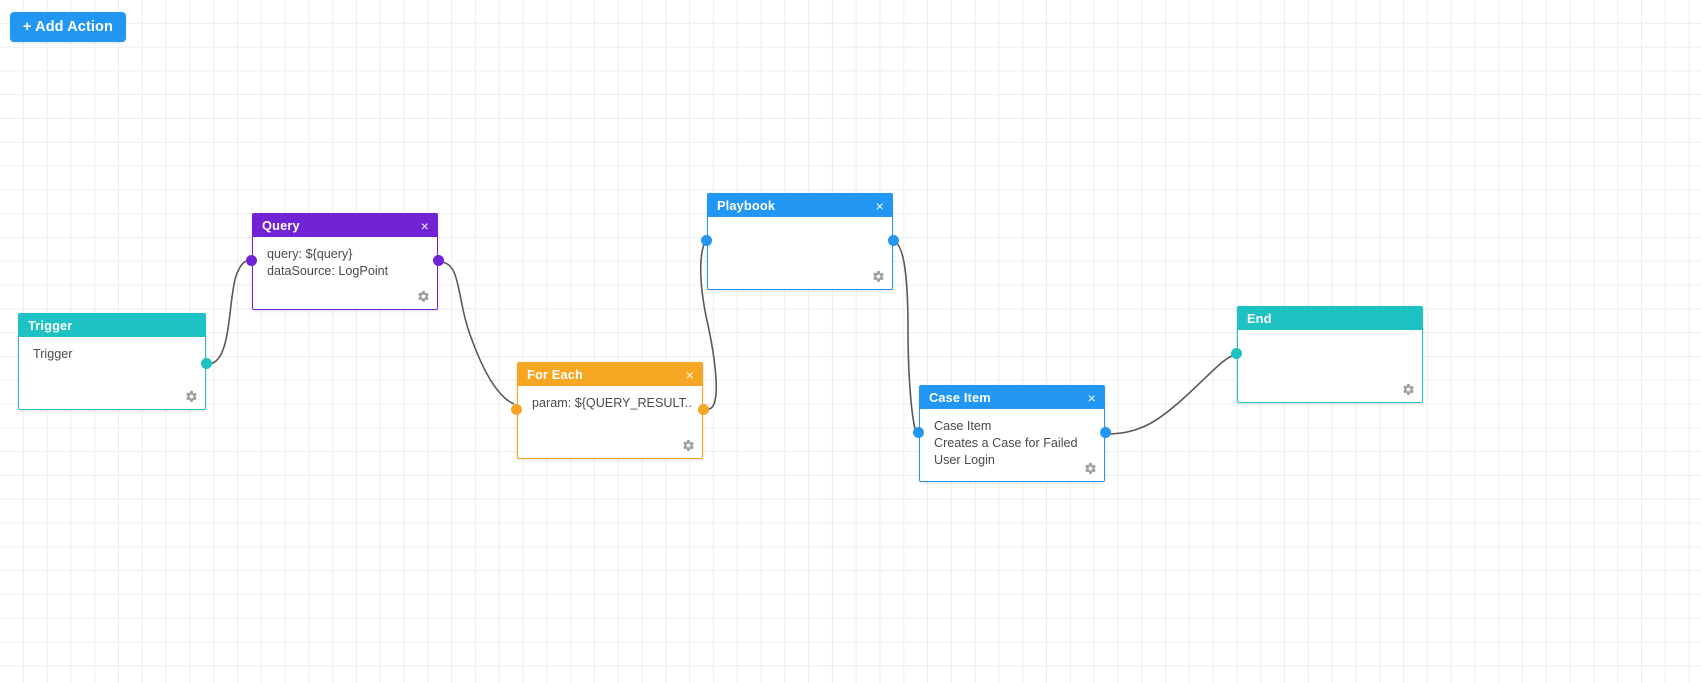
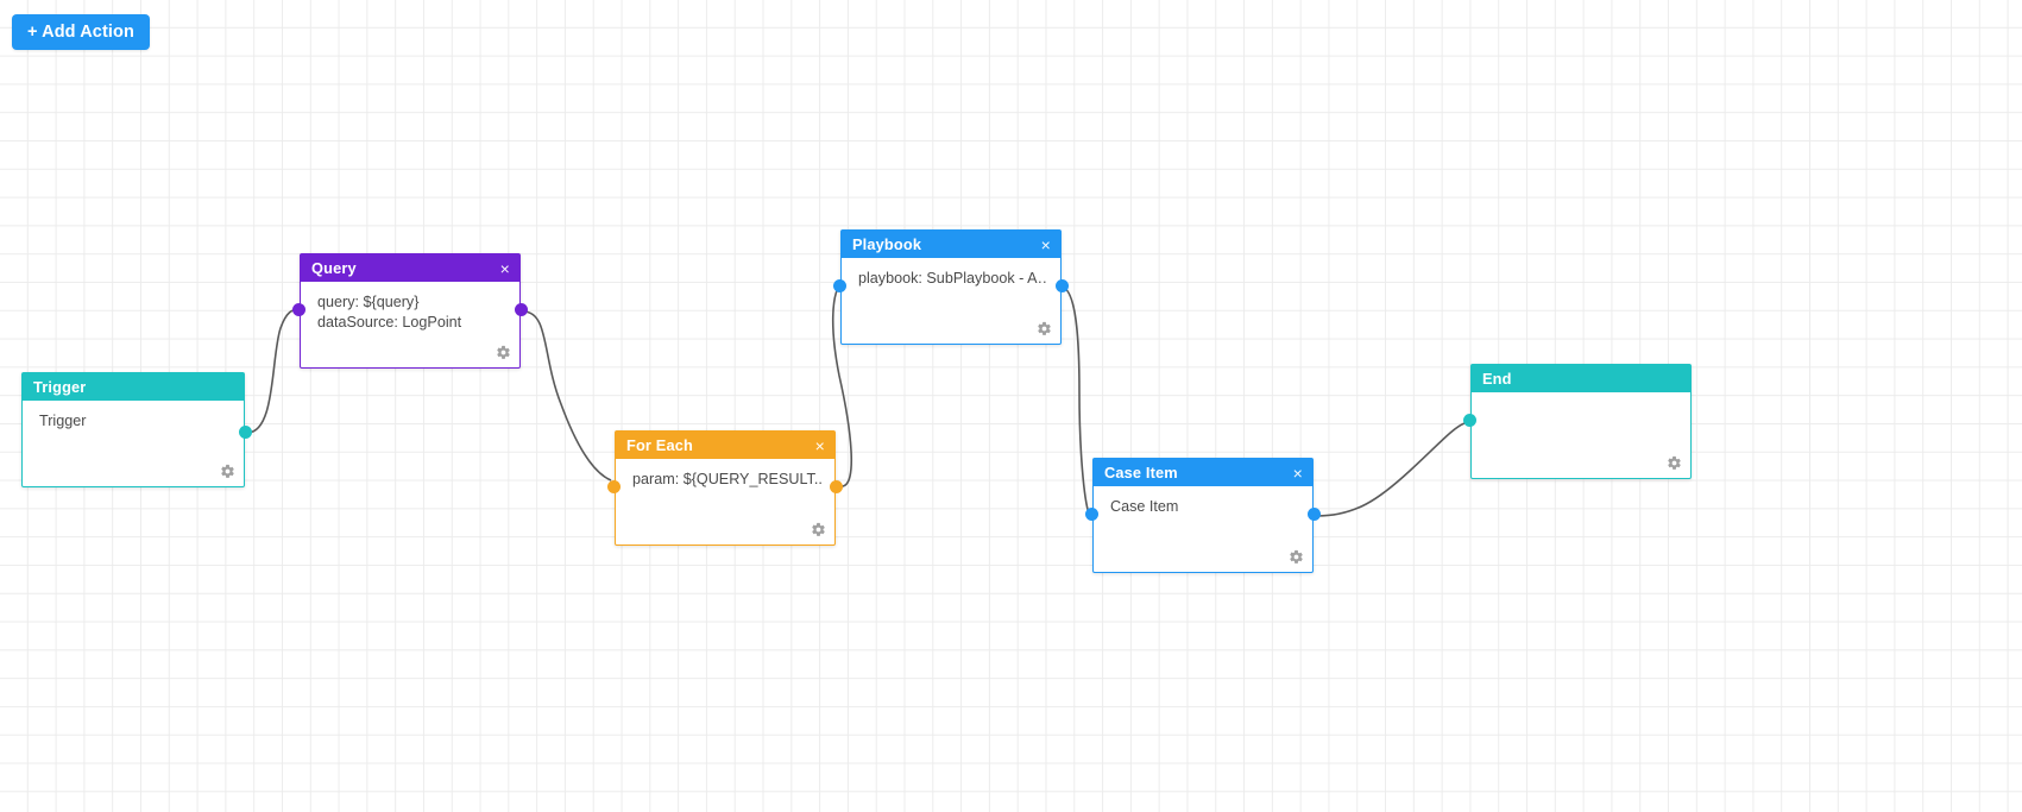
  + Add Action
  Trigger
  Trigger
  Query
  ×
  query: ${query}
  dataSource: LogPoint
  For Each
  ×
  param: ${QUERY_RESULT..
  Playbook
  ×
+ playbook: SubPlaybook - A…
  Case Item
  ×
  Case Item
- Creates a Case for Failed User Login
  End
